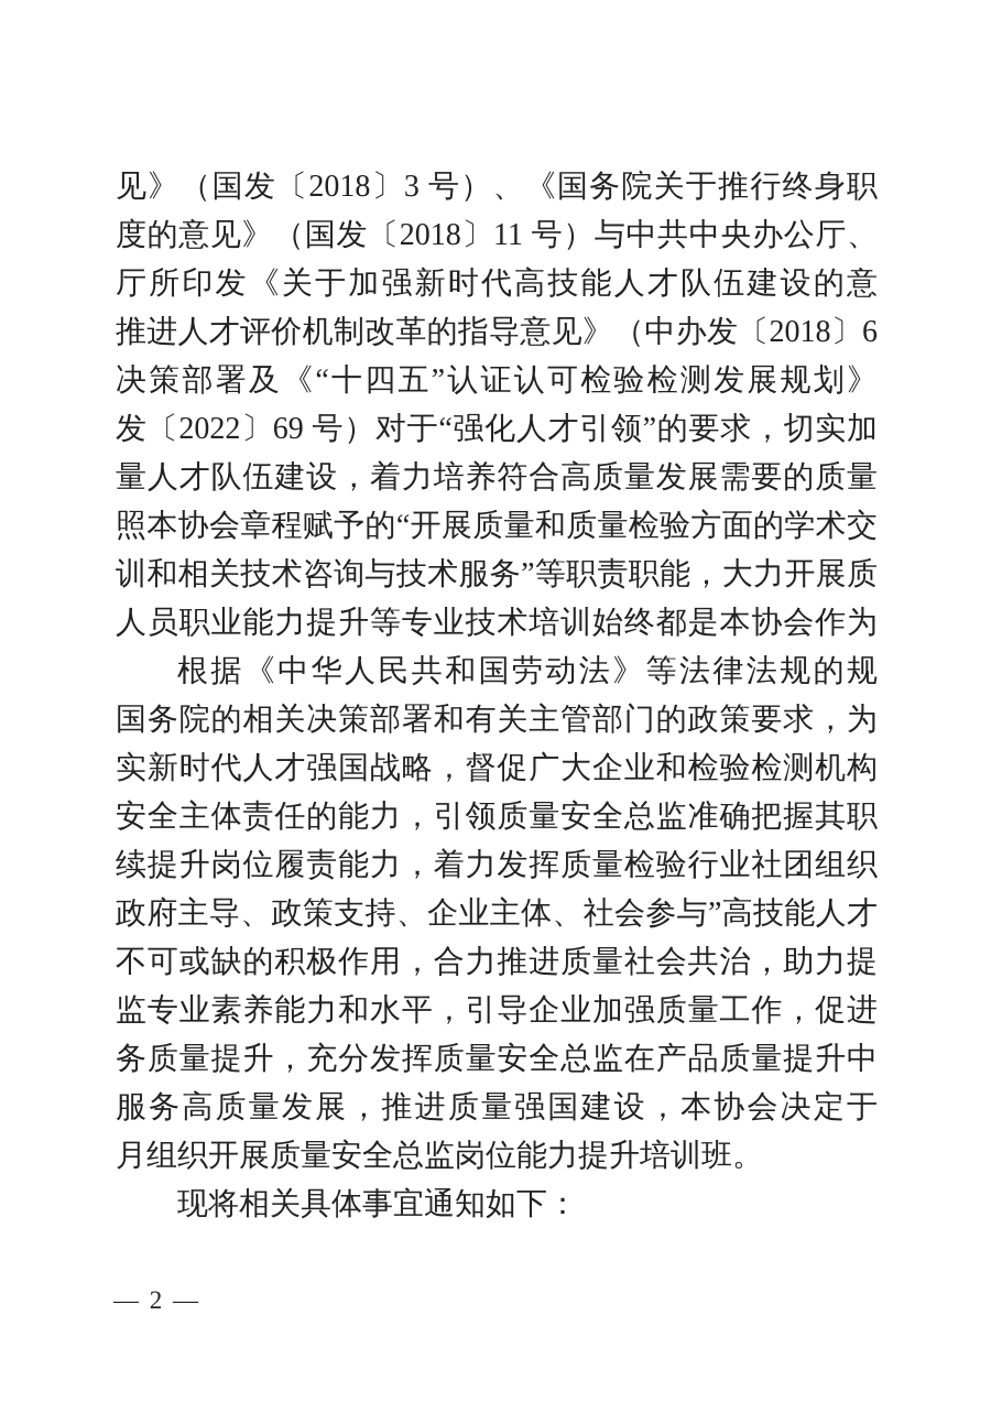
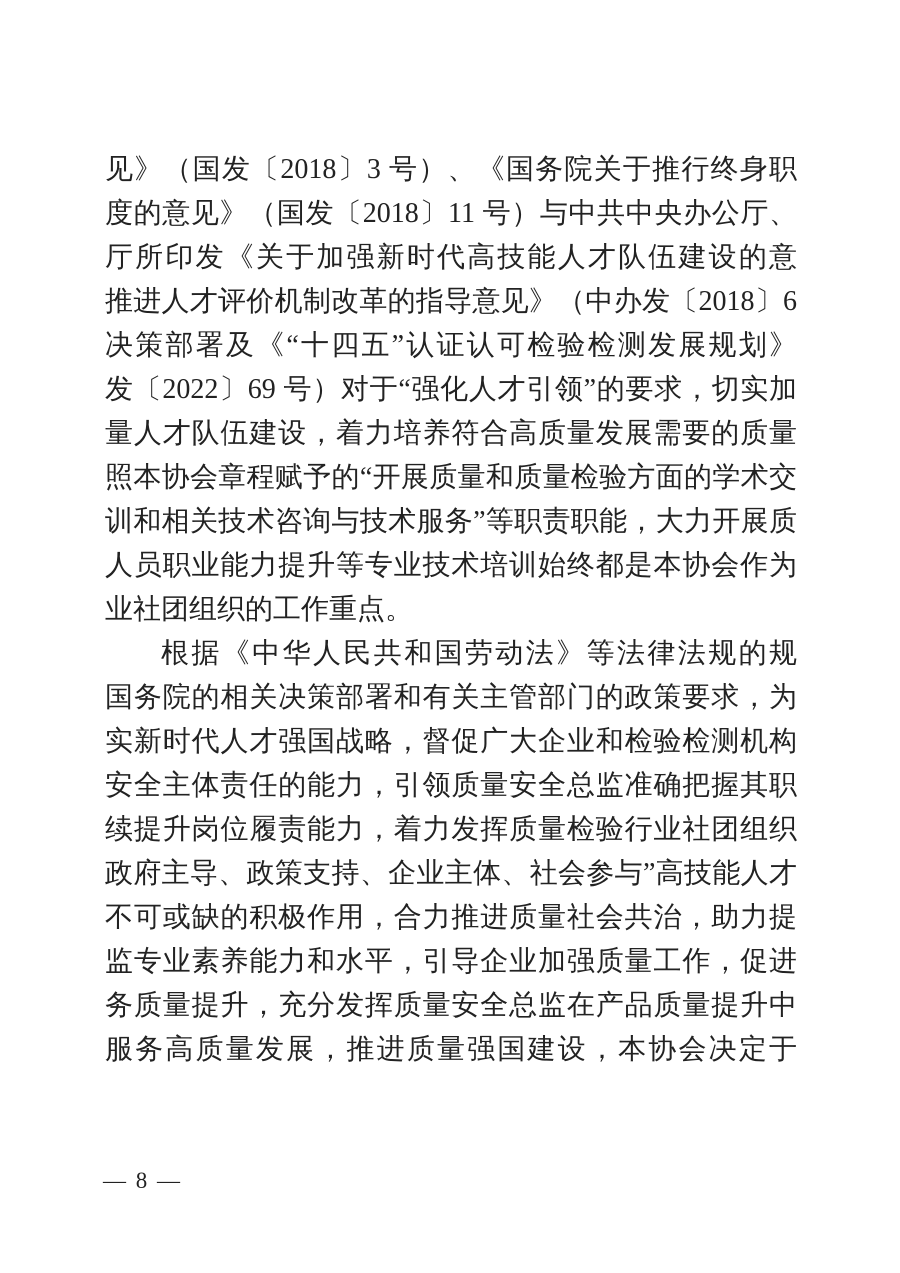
  见》（国发〔2018〕3 号）、《国务院关于推行终身职
  度的意见》（国发〔2018〕11 号）与中共中央办公厅、
  厅所印发《关于加强新时代高技能人才队伍建设的意
  推进人才评价机制改革的指导意见》（中办发〔2018〕6
  决策部署及《“十四五”认证认可检验检测发展规划》
  发〔2022〕69 号）对于“强化人才引领”的要求，切实加
  量人才队伍建设，着力培养符合高质量发展需要的质量
  照本协会章程赋予的“开展质量和质量检验方面的学术交
  训和相关技术咨询与技术服务”等职责职能，大力开展质
  人员职业能力提升等专业技术培训始终都是本协会作为
+ 业社团组织的工作重点。
  根据《中华人民共和国劳动法》等法律法规的规
  国务院的相关决策部署和有关主管部门的政策要求，为
  实新时代人才强国战略，督促广大企业和检验检测机构
  安全主体责任的能力，引领质量安全总监准确把握其职
  续提升岗位履责能力，着力发挥质量检验行业社团组织
  政府主导、政策支持、企业主体、社会参与”高技能人才
  不可或缺的积极作用，合力推进质量社会共治，助力提
  监专业素养能力和水平，引导企业加强质量工作，促进
  务质量提升，充分发挥质量安全总监在产品质量提升中
  服务高质量发展，推进质量强国建设，本协会决定于
- 月组织开展质量安全总监岗位能力提升培训班。
- 现将相关具体事宜通知如下：
- — 2 —
+ — 8 —
